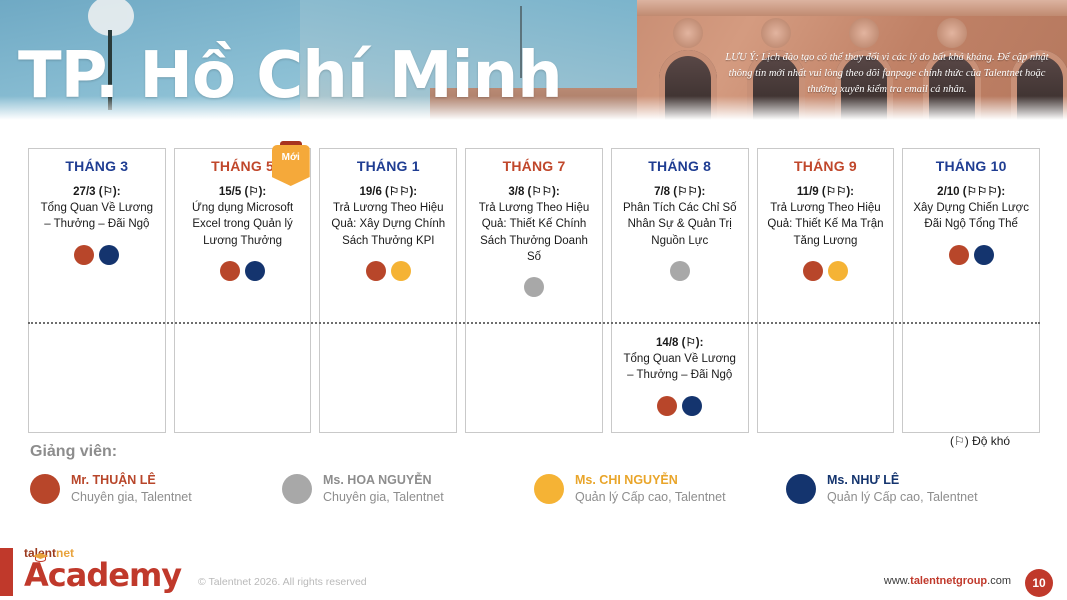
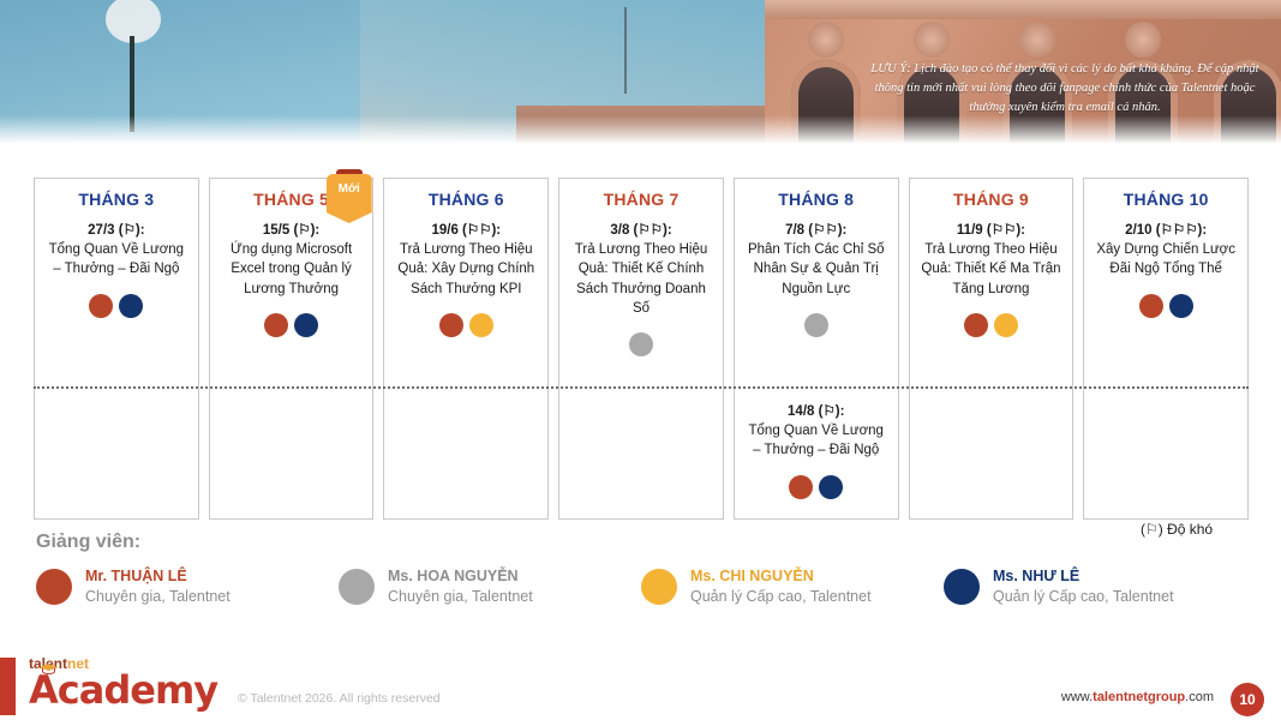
- TP. Hồ Chí Minh
  LƯU Ý: Lịch đào tạo có thể thay đổi vì các lý do bất khả kháng. Để cập nhật thông tin mới nhất vui lòng theo dõi fanpage chính thức của Talentnet hoặc thường xuyên kiểm tra email cá nhân.
  THÁNG 3
  27/3 (⚐):
  Tổng Quan Về Lương – Thưởng – Đãi Ngộ
  Mới
  THÁNG 5
  15/5 (⚐):
  Ứng dụng Microsoft Excel trong Quản lý Lương Thưởng
- THÁNG 1
+ THÁNG 6
  19/6 (⚐⚐):
  Trả Lương Theo Hiệu Quả: Xây Dựng Chính Sách Thưởng KPI
  THÁNG 7
  3/8 (⚐⚐):
  Trả Lương Theo Hiệu Quả: Thiết Kế Chính Sách Thưởng Doanh Số
  THÁNG 8
  7/8 (⚐⚐):
  Phân Tích Các Chỉ Số Nhân Sự & Quản Trị Nguồn Lực
  14/8 (⚐):
  Tổng Quan Về Lương – Thưởng – Đãi Ngộ
  THÁNG 9
  11/9 (⚐⚐):
  Trả Lương Theo Hiệu Quả: Thiết Kế Ma Trận Tăng Lương
  THÁNG 10
  2/10 (⚐⚐⚐):
  Xây Dựng Chiến Lược Đãi Ngộ Tổng Thể
  (⚐) Độ khó
  Giảng viên:
  Mr. THUẬN LÊ
  Chuyên gia, Talentnet
  Ms. HOA NGUYỄN
  Chuyên gia, Talentnet
  Ms. CHI NGUYỄN
  Quản lý Cấp cao, Talentnet
  Ms. NHƯ LÊ
  Quản lý Cấp cao, Talentnet
  talentnet
  Academy
  © Talentnet 2026. All rights reserved
  www.talentnetgroup.com
  10
